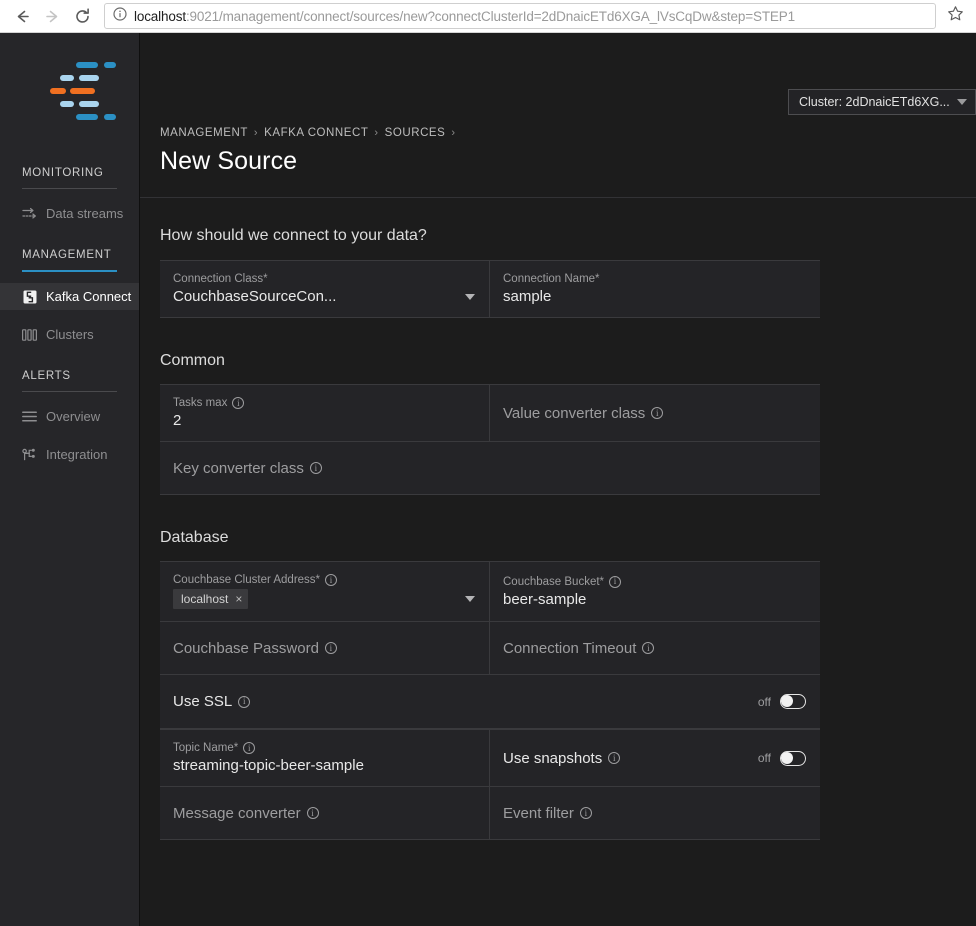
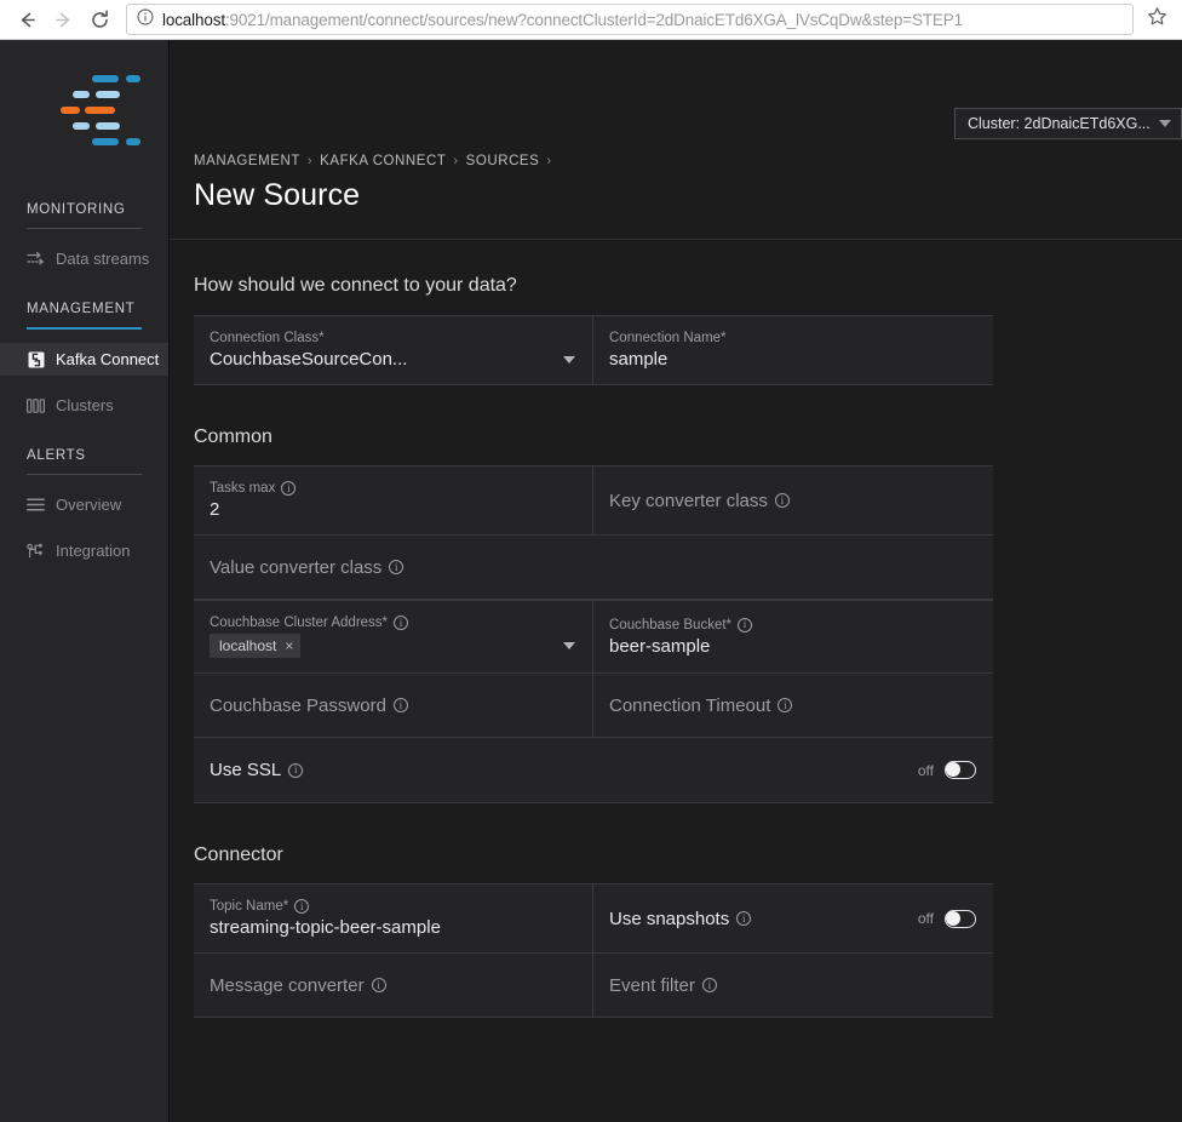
  localhost:9021/management/connect/sources/new?connectClusterId=2dDnaicETd6XGA_lVsCqDw&step=STEP1
  MONITORING
  Data streams
  MANAGEMENT
  Kafka Connect
  Clusters
  ALERTS
  Overview
  Integration
  Cluster: 2dDnaicETd6XG...
  MANAGEMENT
  ›
  KAFKA CONNECT
  ›
  SOURCES
  ›
  New Source
  How should we connect to your data?
  Connection Class*
  CouchbaseSourceCon...
  Connection Name*
  sample
  Common
  Tasks max
  i
  2
- Value converter class
+ Key converter class
  i
- Key converter class
+ Value converter class
  i
- Database
  Couchbase Cluster Address*
  i
  localhost
  ×
  Couchbase Bucket*
  i
  beer-sample
  Couchbase Password
  i
  Connection Timeout
  i
  Use SSL
  i
  off
+ Connector
  Topic Name*
  i
  streaming-topic-beer-sample
  Use snapshots
  i
  off
  Message converter
  i
  Event filter
  i
